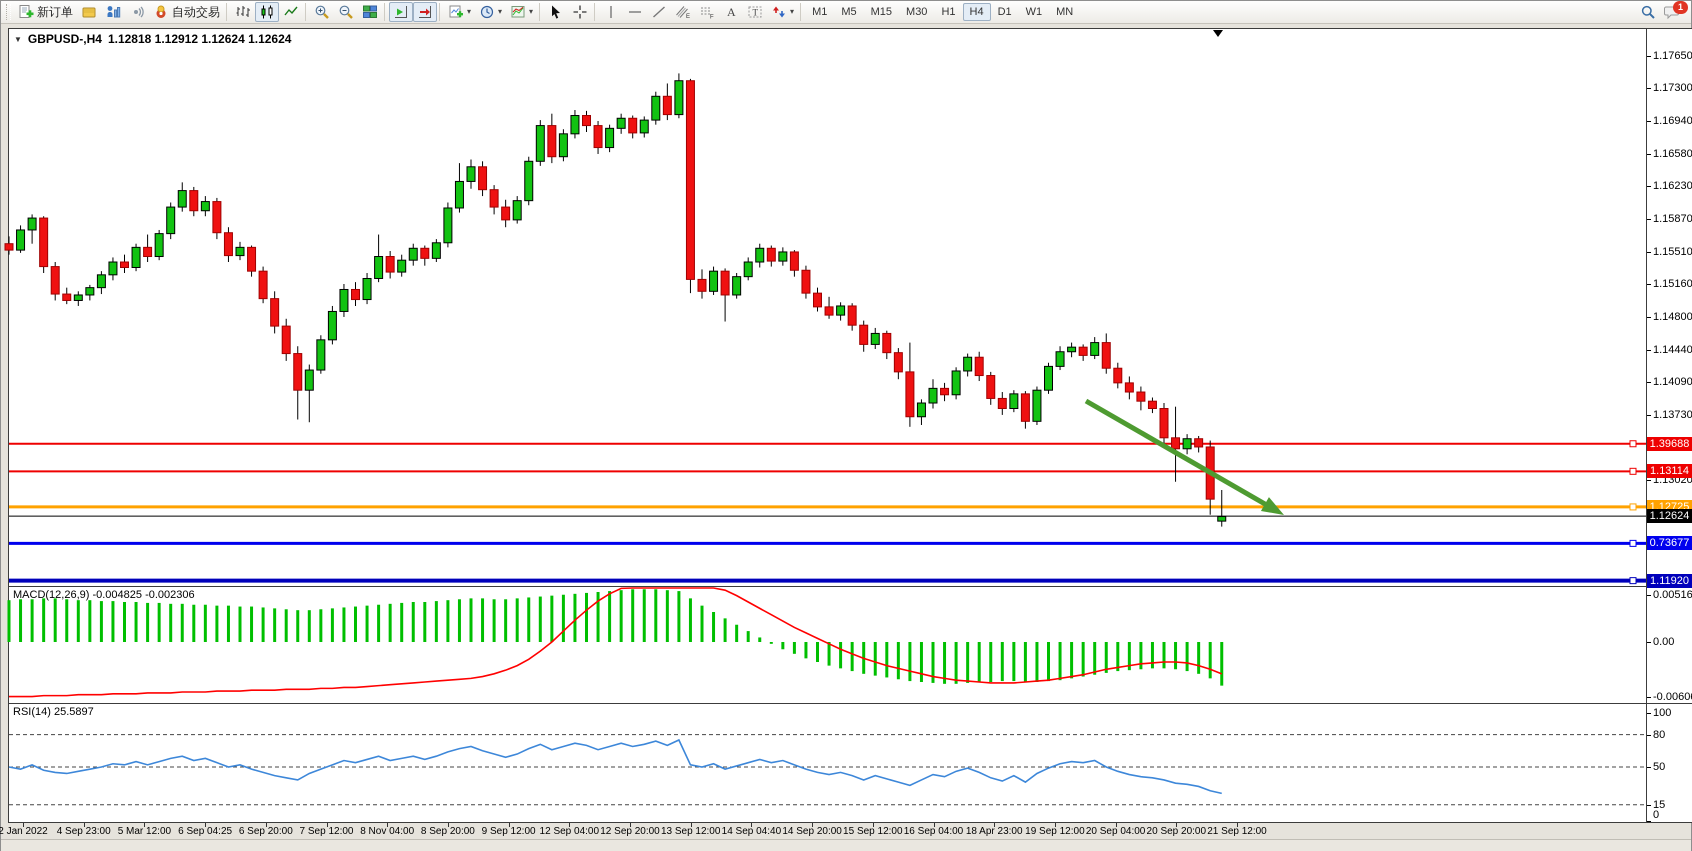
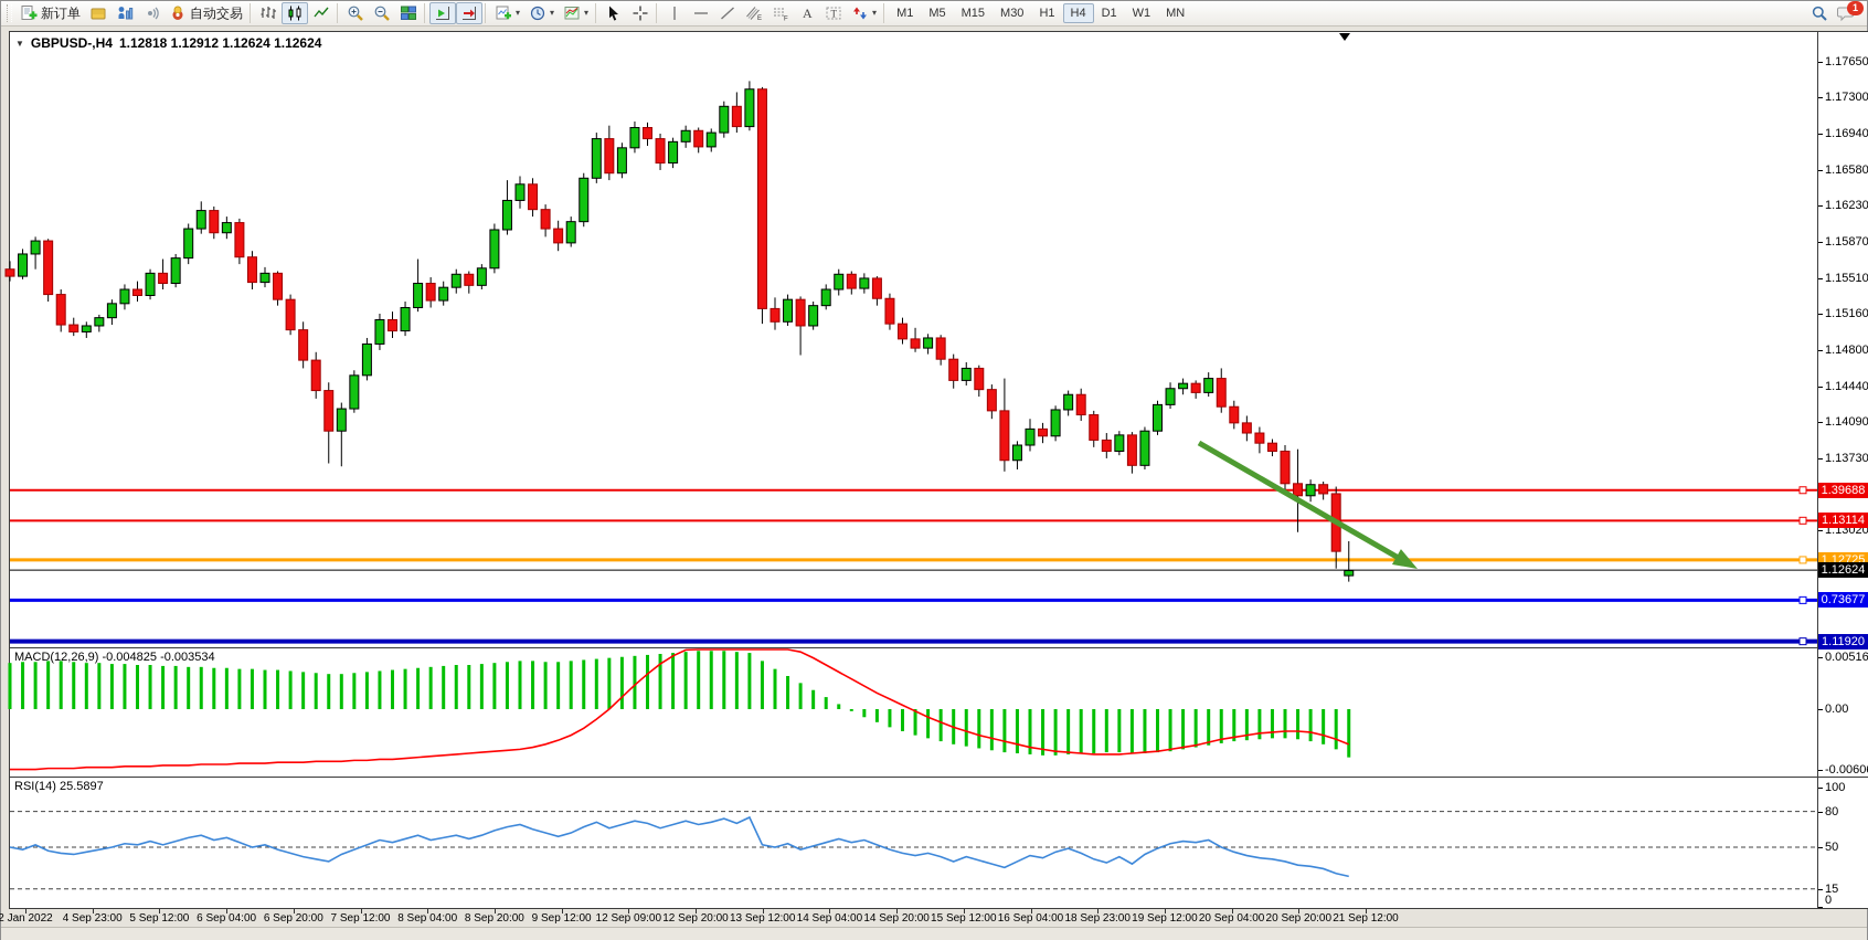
  新订单
  自动交易
  ▾
  ▾
  ▾
  A
  T
  ▾
  M1
  M5
  M15
  M30
  H1
  H4
  D1
  W1
  MN
  1
  ▼
  GBPUSD-,H4
  1.12818 1.12912 1.12624 1.12624
- MACD(12,26,9) -0.004825 -0.002306
+ MACD(12,26,9) -0.004825 -0.003534
  RSI(14) 25.5897
  1.17650
  1.17300
  1.16940
  1.16580
  1.16230
  1.15870
  1.15510
  1.15160
  1.14800
  1.14440
  1.14090
  1.13730
  1.13020
  0.00516
  0.00
  -0.0060
  100
  80
  50
  15
  0
  1.39688
  1.13114
  1.12725
  1.12624
  0.73677
  1.11920
  2 Jan 2022
  4 Sep 23:00
- 5 Mar 12:00
+ 5 Sep 12:00
- 6 Sep 04:25
+ 6 Sep 04:00
  6 Sep 20:00
  7 Sep 12:00
- 8 Nov 04:00
+ 8 Sep 04:00
  8 Sep 20:00
  9 Sep 12:00
- 12 Sep 04:00
+ 12 Sep 09:00
  12 Sep 20:00
  13 Sep 12:00
- 14 Sep 04:40
+ 14 Sep 04:00
  14 Sep 20:00
  15 Sep 12:00
  16 Sep 04:00
- 18 Apr 23:00
+ 18 Sep 23:00
  19 Sep 12:00
  20 Sep 04:00
  20 Sep 20:00
  21 Sep 12:00
